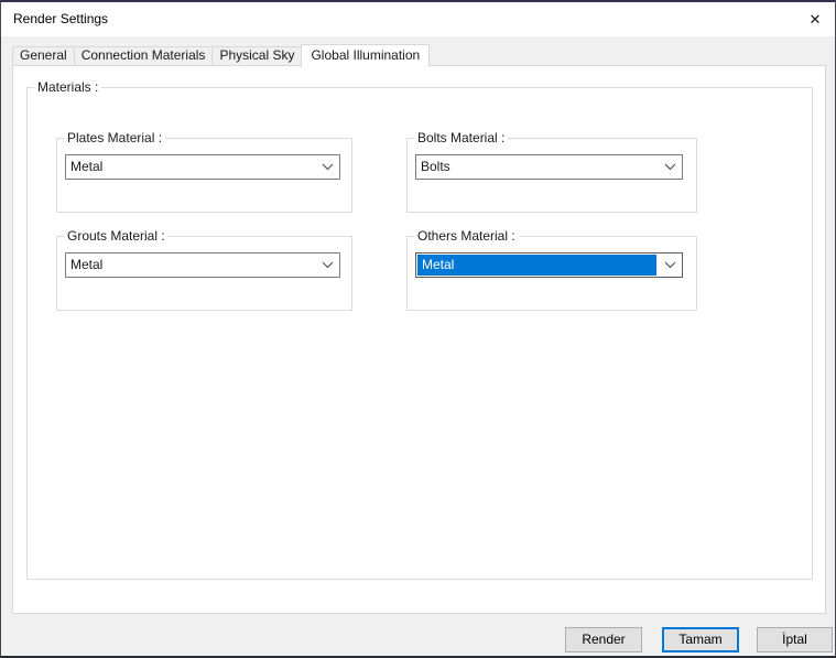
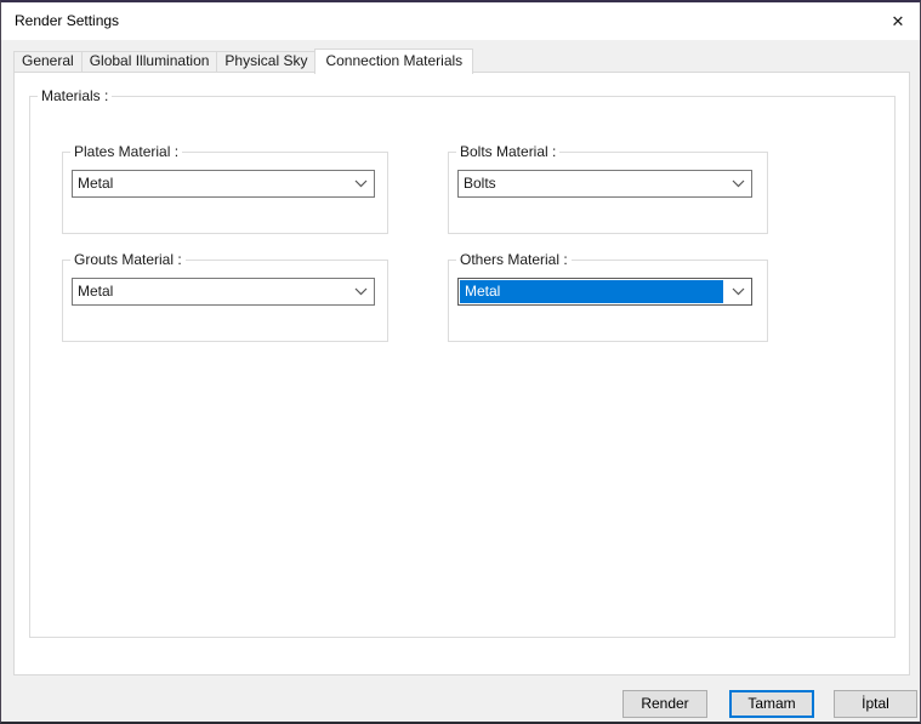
  Render Settings
  ✕
  General
- Connection Materials
+ Global Illumination
  Physical Sky
- Global Illumination
+ Connection Materials
  Materials :
  Plates Material :
  Metal
  Bolts Material :
  Bolts
  Grouts Material :
  Metal
  Others Material :
  Metal
  Render
  Tamam
  İptal
